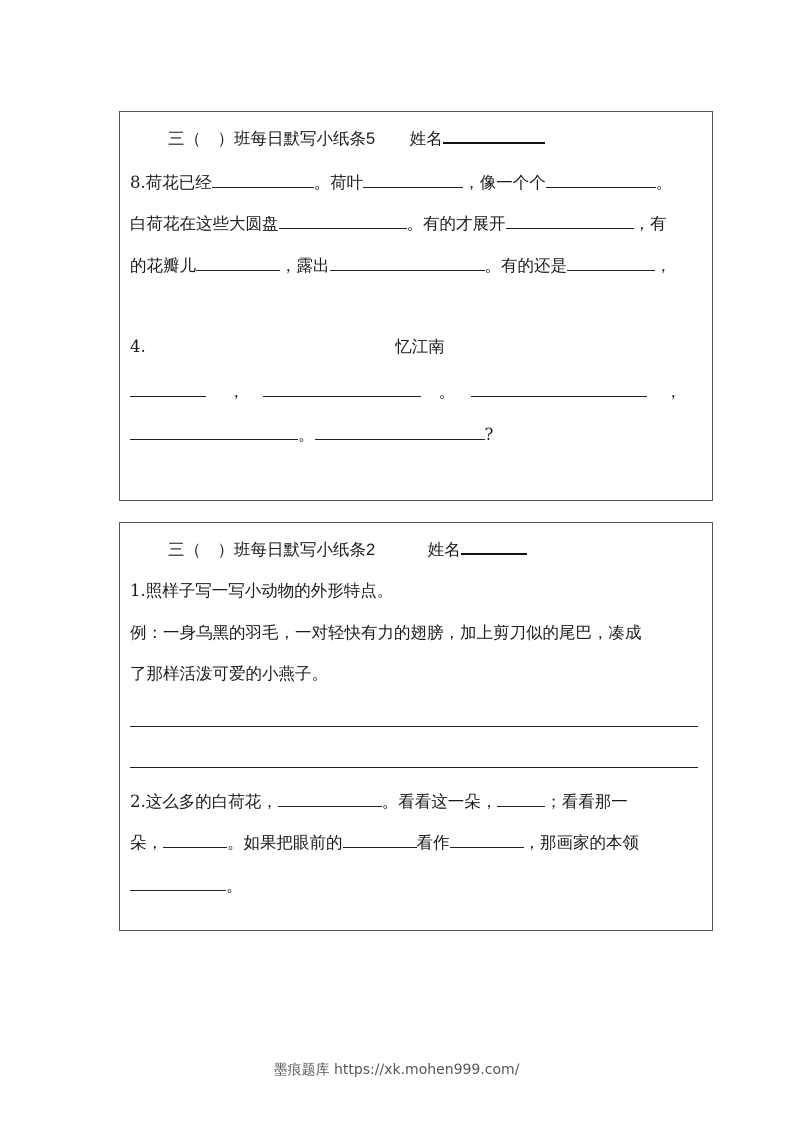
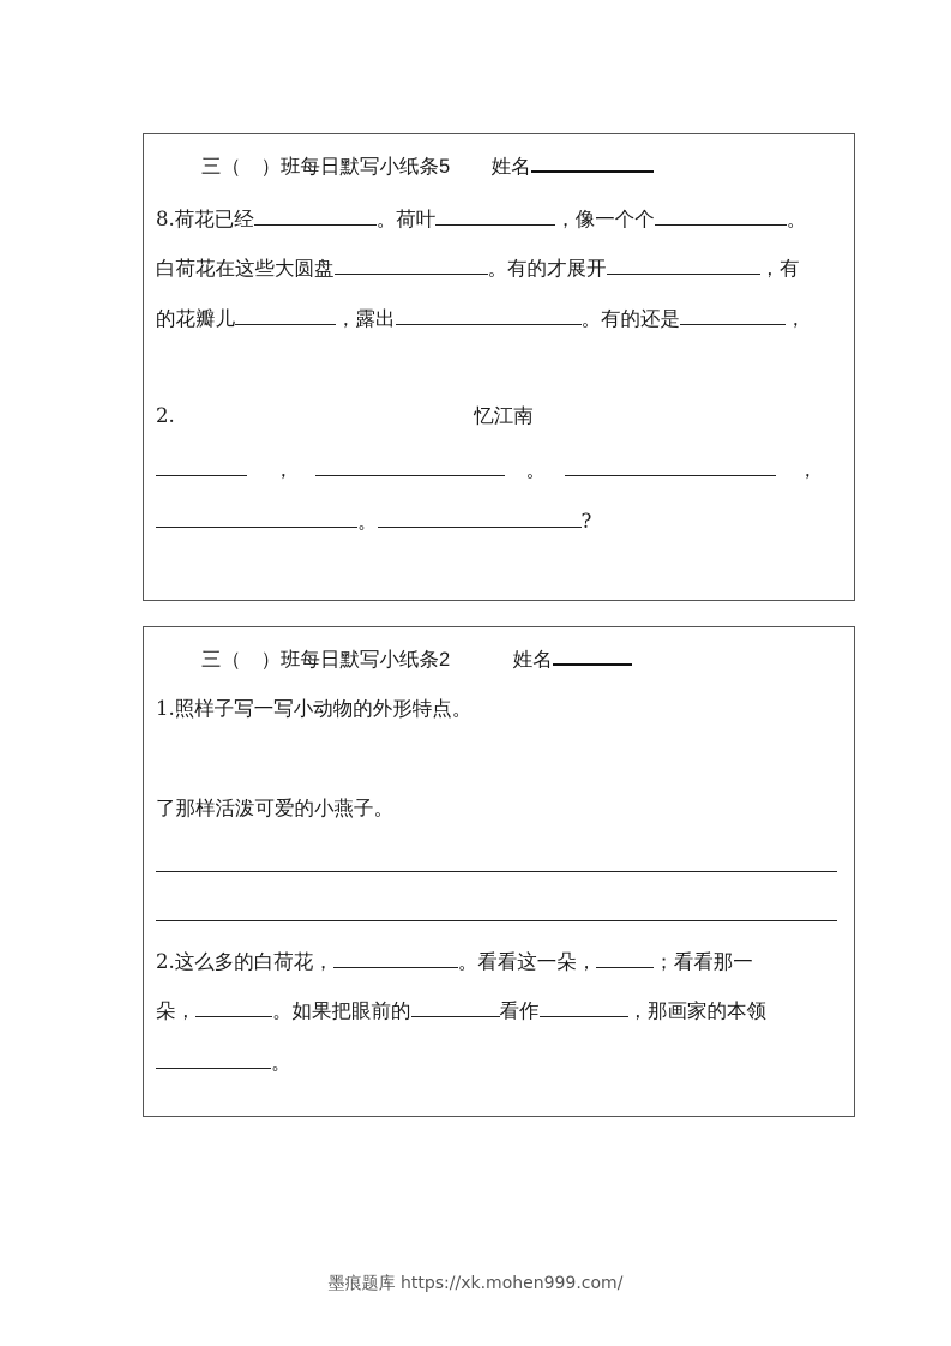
  三（ ）班每日默写小纸条5 姓名
  8.荷花已经 。荷叶 ，像一个个 。
  白荷花在这些大圆盘 。有的才展开 ，有
  的花瓣儿 ，露出 。有的还是 ，
- 4.
+ 2.
  忆江南
  ， 。 ，
  。 ?
  三（ ）班每日默写小纸条2 姓名
  1.照样子写一写小动物的外形特点。
- 例：一身乌黑的羽毛，一对轻快有力的翅膀，加上剪刀似的尾巴，凑成
  了那样活泼可爱的小燕子。
  2.这么多的白荷花， 。看看这一朵， ；看看那一
  朵， 。如果把眼前的 看作 ，那画家的本领
  。
  墨痕题库 https://xk.mohen999.com/
